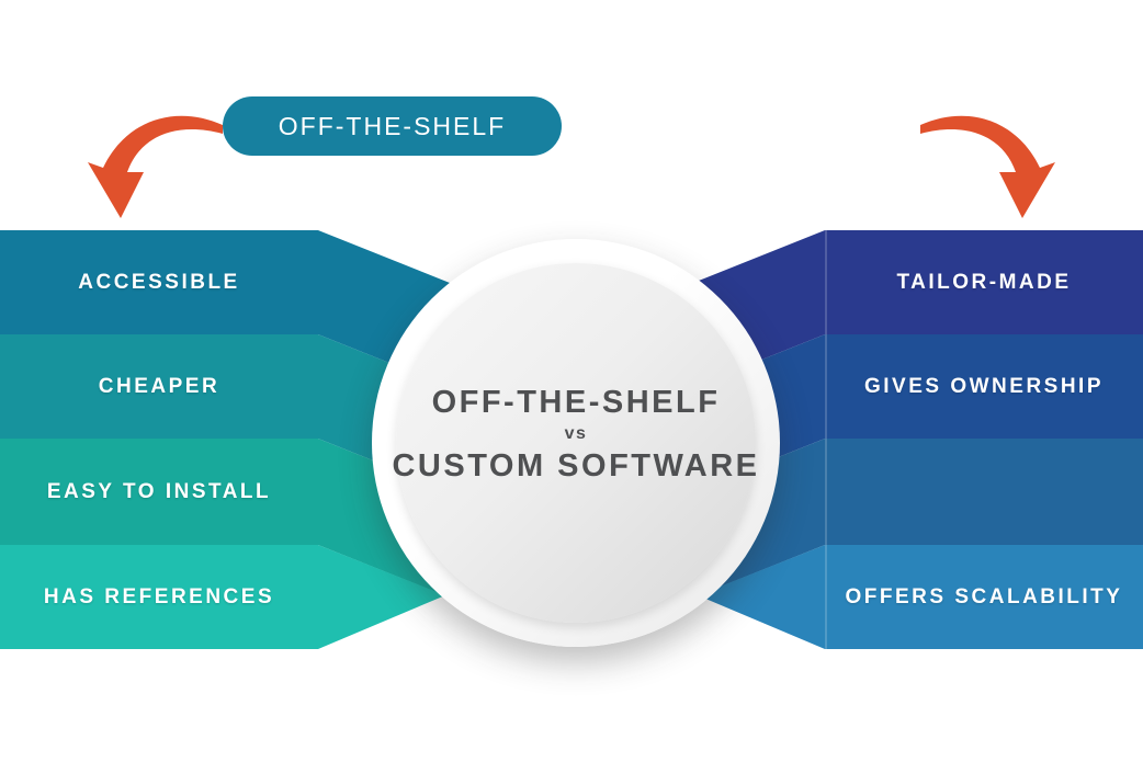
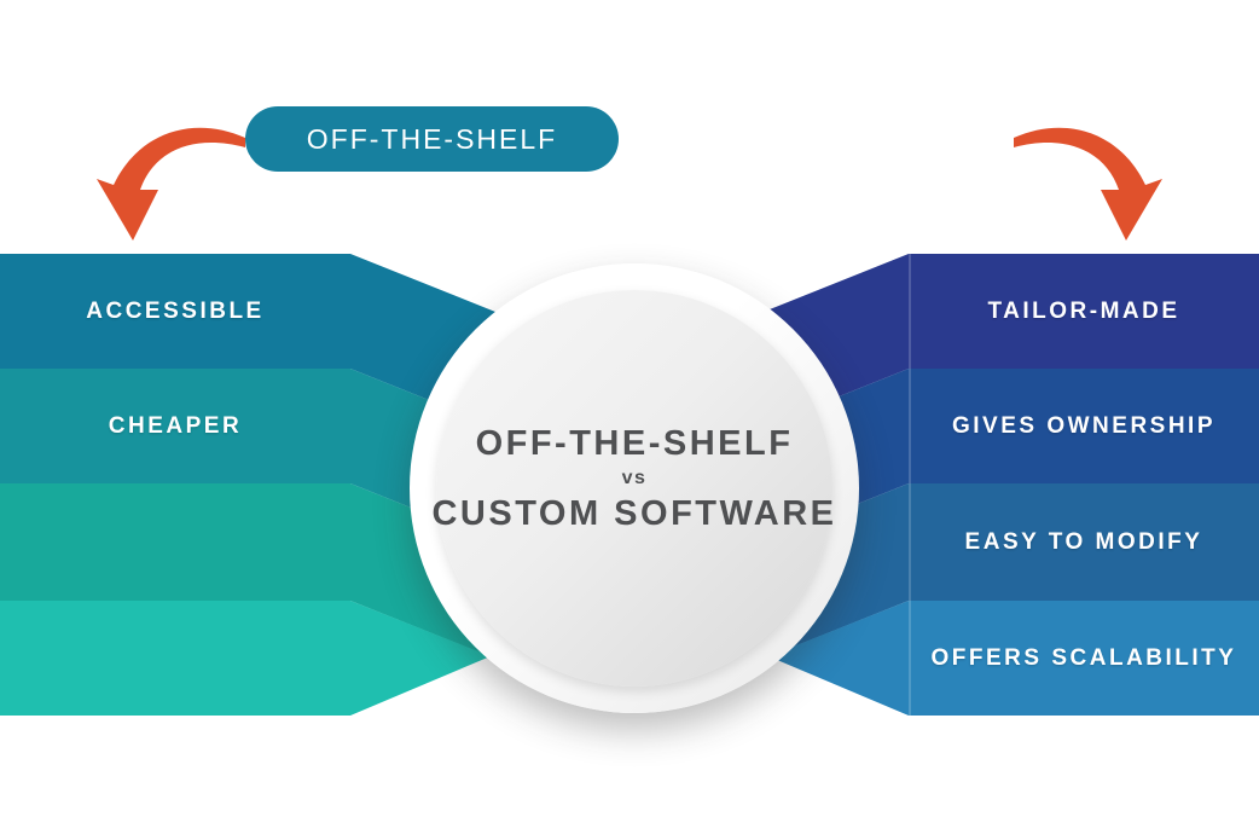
  OFF-THE-SHELF
  ACCESSIBLE
  CHEAPER
- EASY TO INSTALL
- HAS REFERENCES
  TAILOR-MADE
  GIVES OWNERSHIP
+ EASY TO MODIFY
  OFFERS SCALABILITY
  OFF-THE-SHELF
  vs
  CUSTOM SOFTWARE
